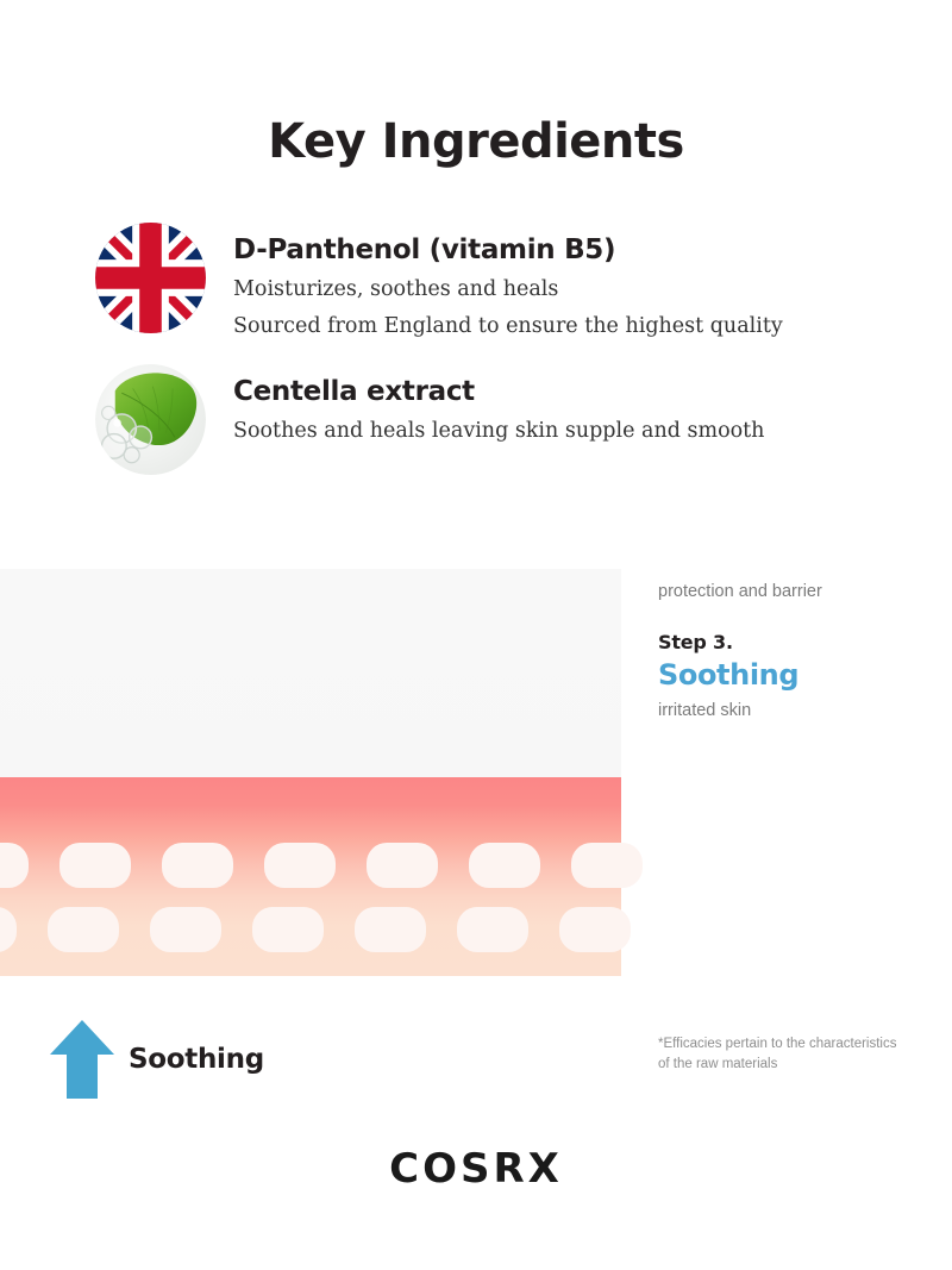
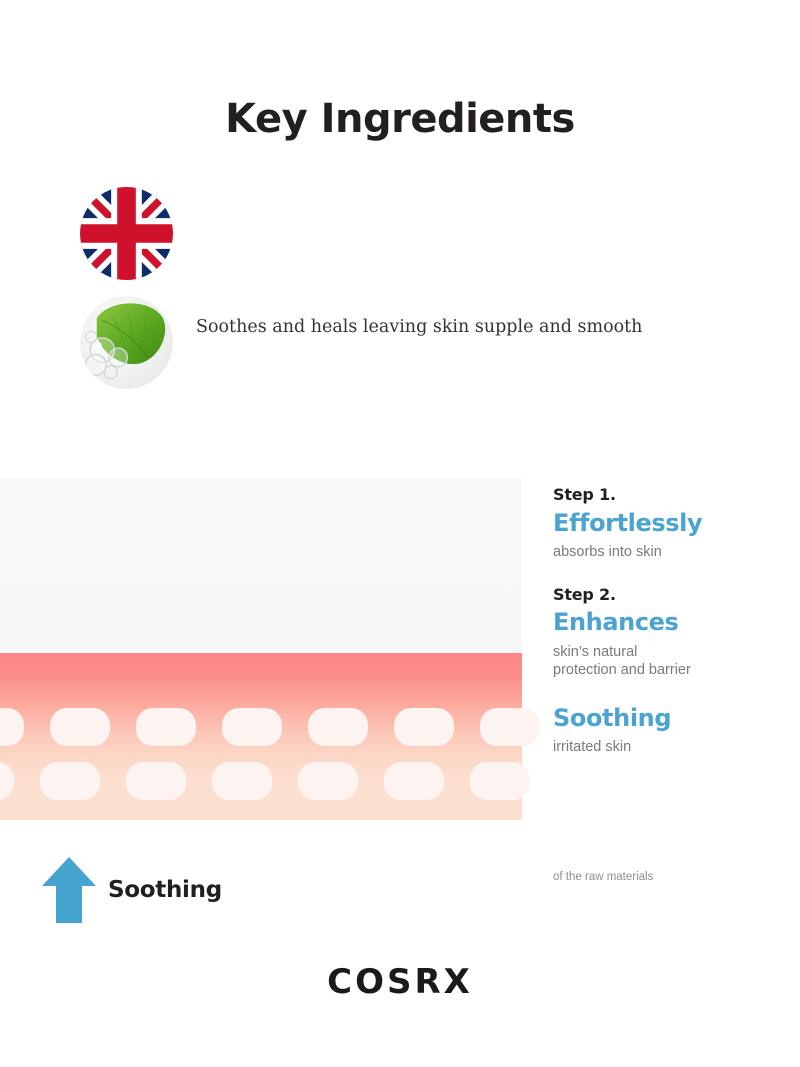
  Key Ingredients
- D-Panthenol (vitamin B5)
- Moisturizes, soothes and heals
- Sourced from England to ensure the highest quality
- Centella extract
  Soothes and heals leaving skin supple and smooth
+ Step 1.
+ Effortlessly
+ absorbs into skin
+ Step 2.
+ Enhances
+ skin’s natural
  protection and barrier
- Step 3.
  Soothing
  irritated skin
  Soothing
- *Efficacies pertain to the characteristics
  of the raw materials
  COSRX
